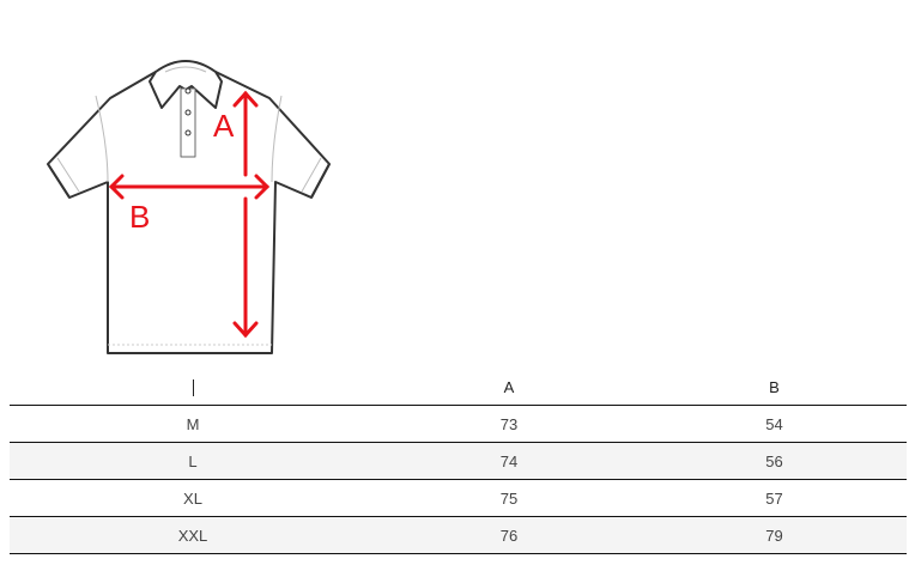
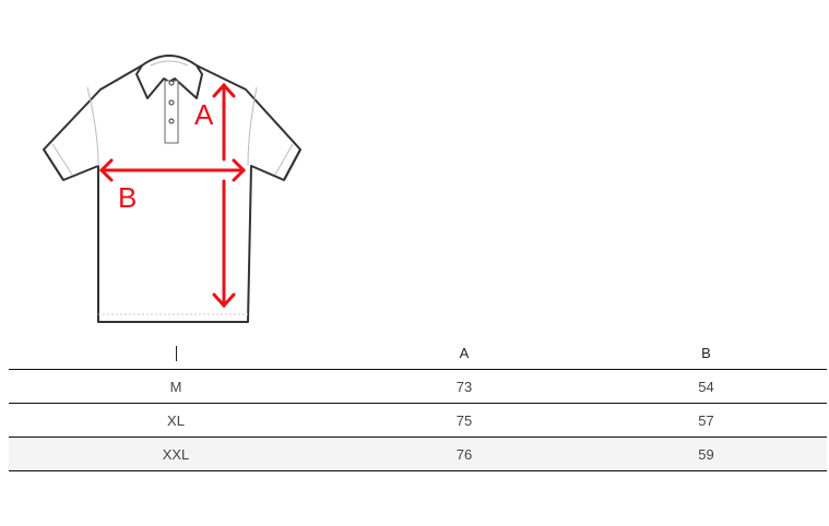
  A
  B
  	A	B
  M	73	54
- L	74	56
  XL	75	57
- XXL	76	79
+ XXL	76	59
